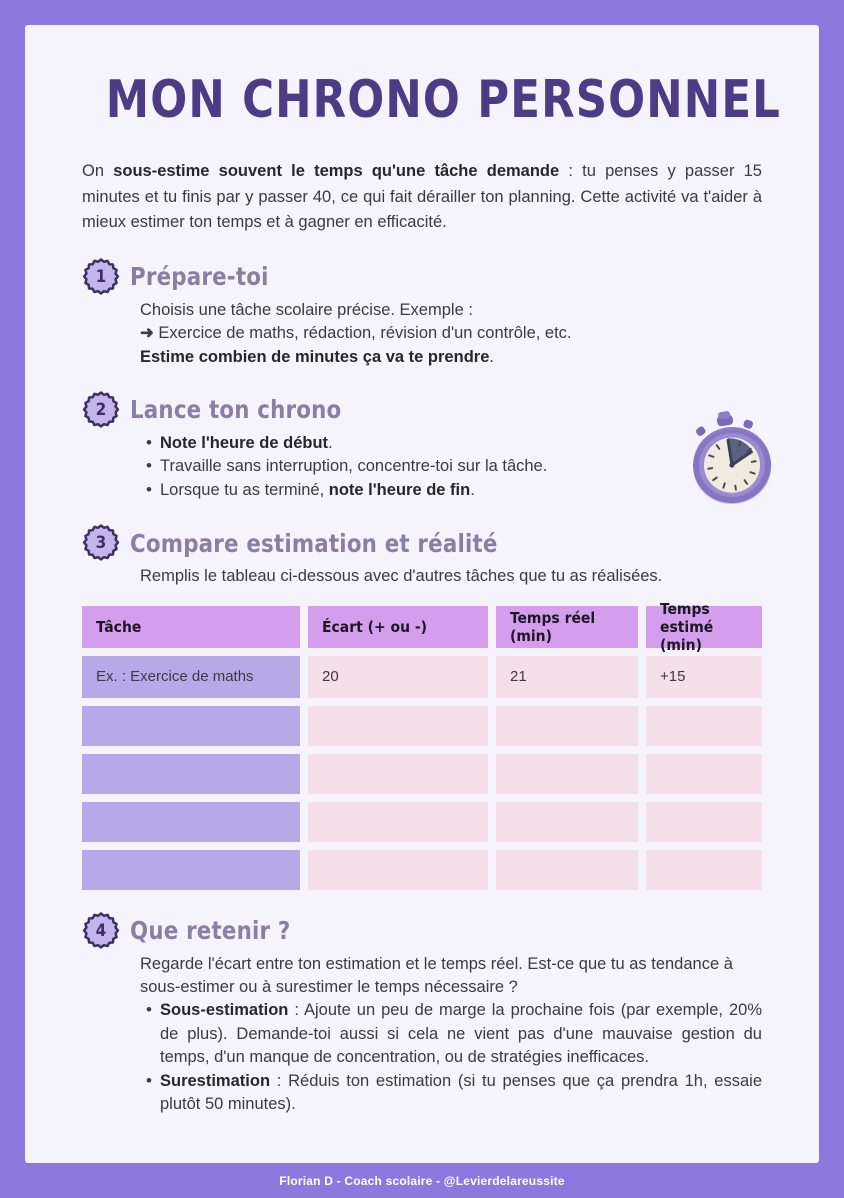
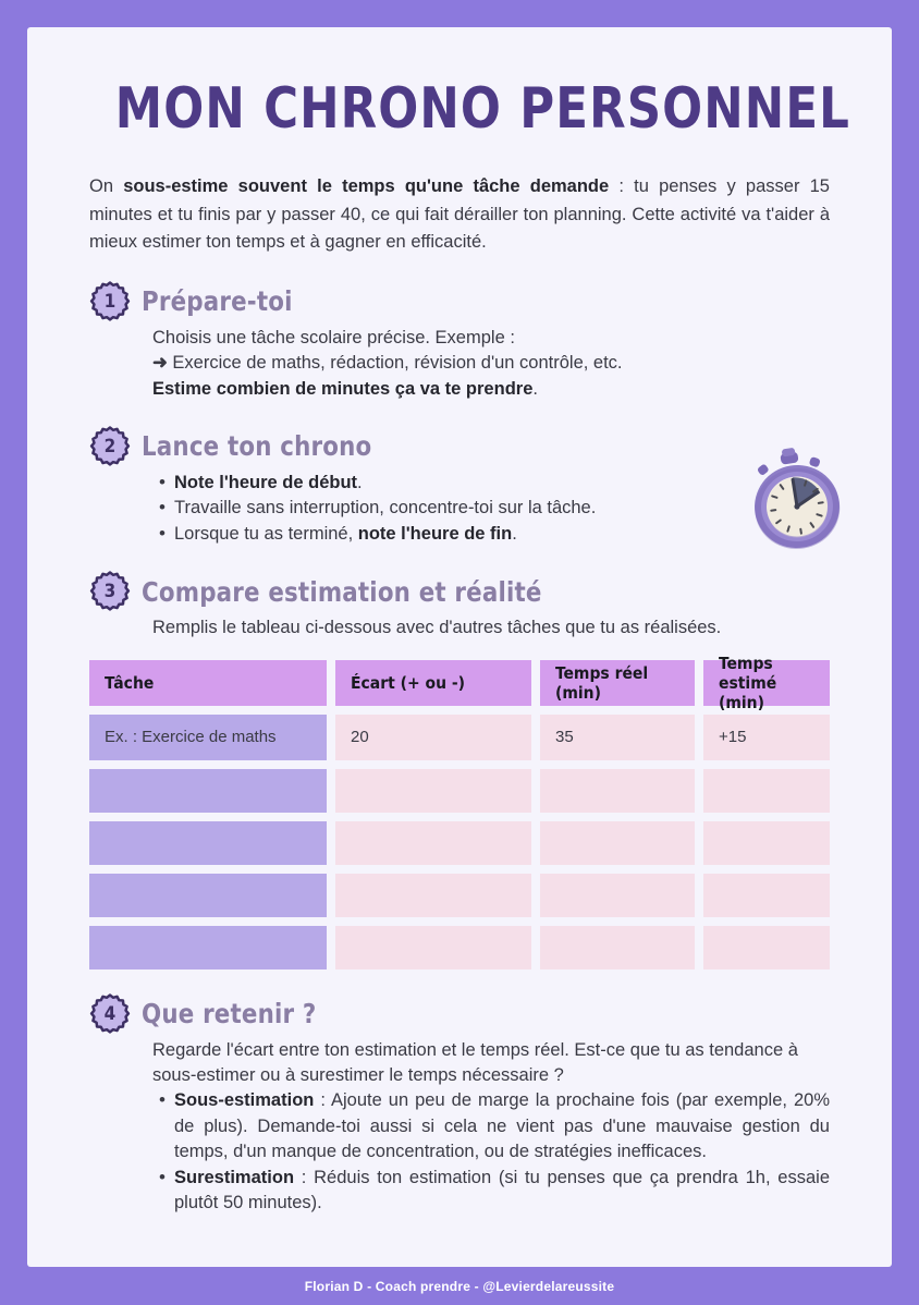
  MON CHRONO PERSONNEL
  On sous-estime souvent le temps qu'une tâche demande : tu penses y passer 15 minutes et tu finis par y passer 40, ce qui fait dérailler ton planning. Cette activité va t'aider à mieux estimer ton temps et à gagner en efficacité.
  1
  Prépare-toi
  Choisis une tâche scolaire précise. Exemple :
  ➜ Exercice de maths, rédaction, révision d'un contrôle, etc.
  Estime combien de minutes ça va te prendre.
  2
  Lance ton chrono
  Note l'heure de début.
  Travaille sans interruption, concentre-toi sur la tâche.
  Lorsque tu as terminé, note l'heure de fin.
  3
  Compare estimation et réalité
  Remplis le tableau ci-dessous avec d'autres tâches que tu as réalisées.
  Tâche
  Écart (+ ou -)
  Temps réel (min)
  Temps estimé (min)
  Ex. : Exercice de maths
  20
- 21
+ 35
  +15
  4
  Que retenir ?
  Regarde l'écart entre ton estimation et le temps réel. Est-ce que tu as tendance à sous-estimer ou à surestimer le temps nécessaire ?
  Sous-estimation : Ajoute un peu de marge la prochaine fois (par exemple, 20% de plus). Demande-toi aussi si cela ne vient pas d'une mauvaise gestion du temps, d'un manque de concentration, ou de stratégies inefficaces.
  Surestimation : Réduis ton estimation (si tu penses que ça prendra 1h, essaie plutôt 50 minutes).
- Florian D - Coach scolaire - @Levierdelareussite
+ Florian D - Coach prendre - @Levierdelareussite
